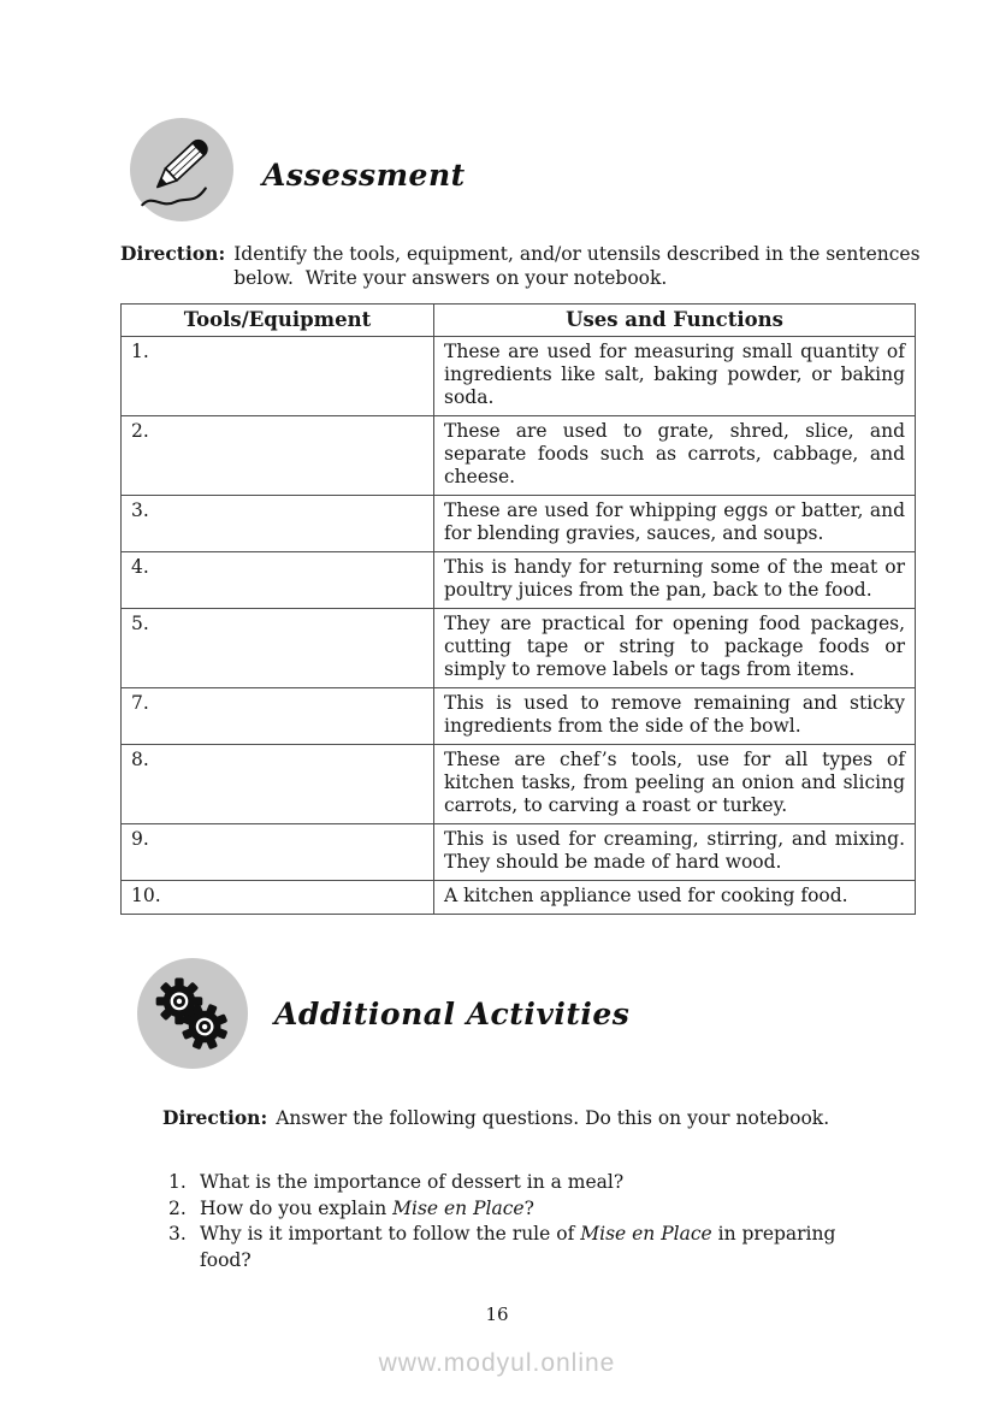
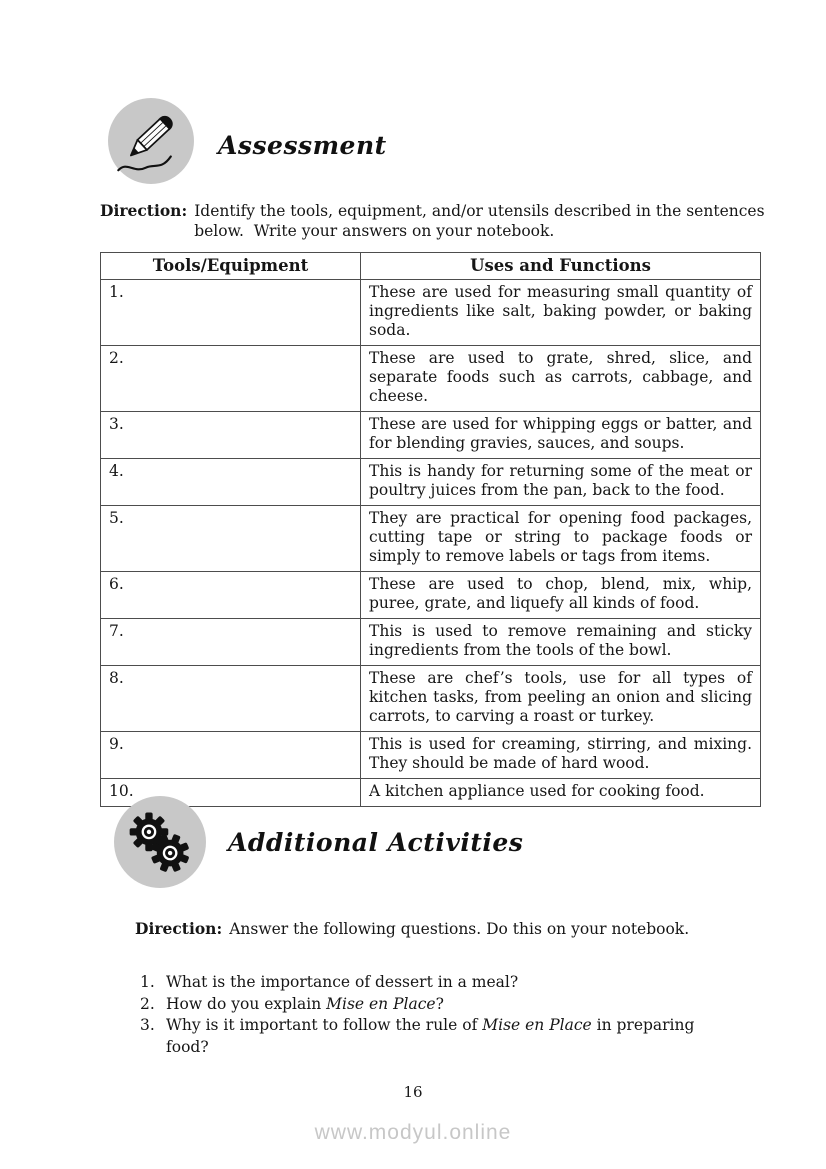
  Assessment
  Direction:
  Identify the tools, equipment, and/or utensils described in the sentences
  below. Write your answers on your notebook.
  Tools/Equipment	Uses and Functions
  1.	These are used for measuring small quantity of ingredients like salt, baking powder, or baking soda.
  2.	These are used to grate, shred, slice, and separate foods such as carrots, cabbage, and cheese.
  3.	These are used for whipping eggs or batter, and for blending gravies, sauces, and soups.
  4.	This is handy for returning some of the meat or poultry juices from the pan, back to the food.
  5.	They are practical for opening food packages, cutting tape or string to package foods or simply to remove labels or tags from items.
+ 6.	These are used to chop, blend, mix, whip, puree, grate, and liquefy all kinds of food.
- 7.	This is used to remove remaining and sticky ingredients from the side of the bowl.
+ 7.	This is used to remove remaining and sticky ingredients from the tools of the bowl.
  8.	These are chef’s tools, use for all types of kitchen tasks, from peeling an onion and slicing carrots, to carving a roast or turkey.
  9.	This is used for creaming, stirring, and mixing. They should be made of hard wood.
  10.	A kitchen appliance used for cooking food.
  Additional Activities
  Direction:
  Answer the following questions. Do this on your notebook.
  1.
  What is the importance of dessert in a meal?
  2.
  How do you explain Mise en Place?
  3.
  Why is it important to follow the rule of Mise en Place in preparing food?
  16
  www.modyul.online
